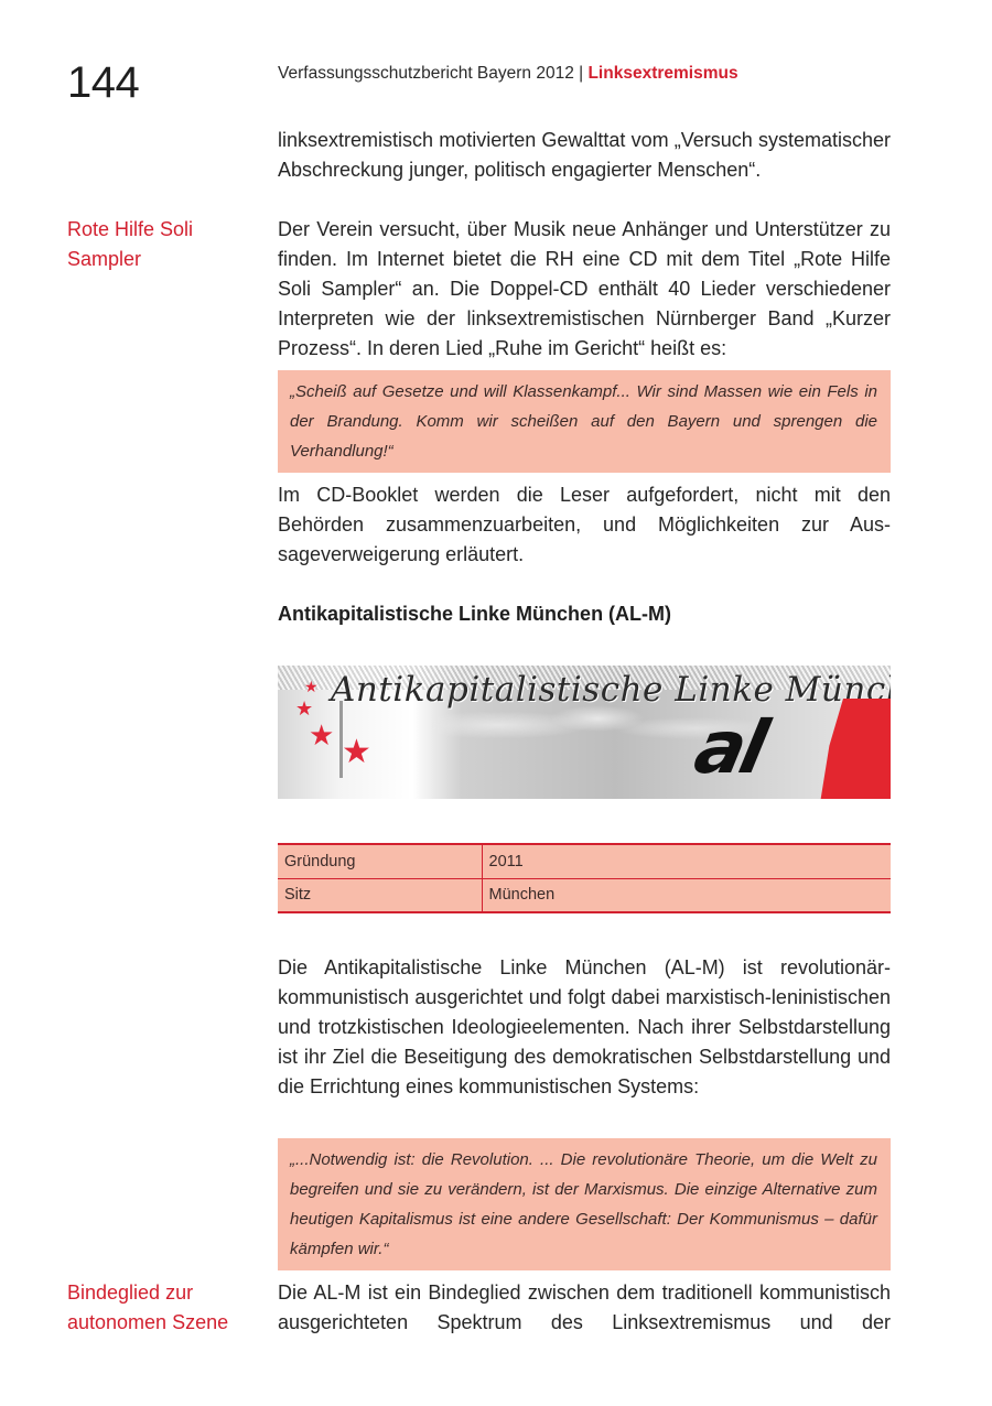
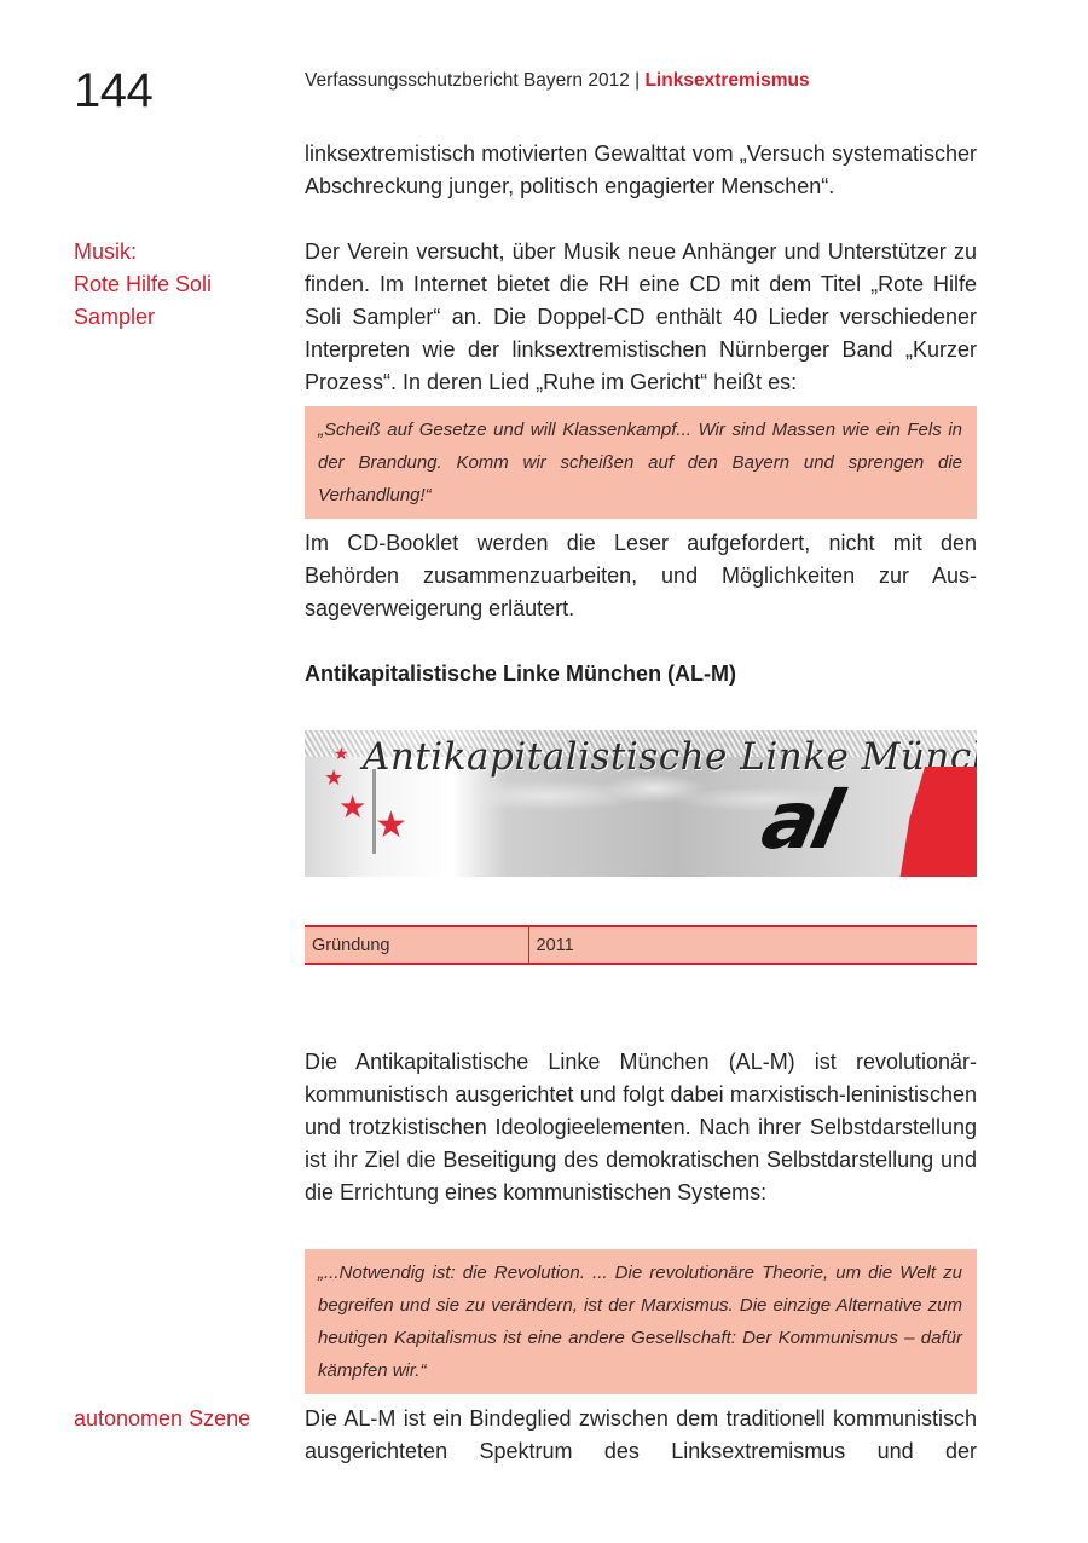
  144
  Verfassungsschutzbericht Bayern 2012 | Linksextremismus
+ Musik:
  Rote Hilfe Soli
  Sampler
- Bindeglied zur
  autonomen Szene
  linksextremistisch motivierten Gewalttat vom „Versuch systema­tischer Abschreckung junger, politisch engagierter Menschen“.
  Der Verein versucht, über Musik neue Anhänger und Unterstützer zu finden. Im Internet bietet die RH eine CD mit dem Titel „Rote Hilfe Soli Sampler“ an. Die Doppel-CD enthält 40 Lieder verschie­dener Interpreten wie der linksextremistischen Nürnberger Band „Kurzer Prozess“. In deren Lied „Ruhe im Gericht“ heißt es:
  „Scheiß auf Gesetze und will Klassenkampf... Wir sind Massen wie ein Fels in der Brandung. Komm wir scheißen auf den Bayern und sprengen die Verhandlung!“
  Im CD-Booklet werden die Leser aufgefordert, nicht mit den Behörden zusammenzuarbeiten, und Möglichkeiten zur Aus­sageverweigerung erläutert.
  Antikapitalistische Linke München (AL-M)
  ★
  ★
  ★
  ★
  Antikapitalistische Linke Münc
  Gründung	2011
- Sitz	München
  Die Antikapitalistische Linke München (AL-M) ist revolutio­när-kommunistisch ausgerichtet und folgt dabei marxistisch-le­ninistischen und trotzkistischen Ideologieelementen. Nach ihrer Selbstdarstellung ist ihr Ziel die Beseitigung des demokratischen Selbstdarstellung und die Errichtung eines kommunistischen Systems:
  „...Notwendig ist: die Revolution. ... Die revolutionäre Theorie, um die Welt zu begreifen und sie zu verändern, ist der Marxismus. Die einzige Alternative zum heutigen Kapitalismus ist eine andere Gesellschaft: Der Kommunismus – dafür kämpfen wir.“
  Die AL-M ist ein Bindeglied zwischen dem traditionell kommu­nistisch ausgerichteten Spektrum des Linksextremismus und der
